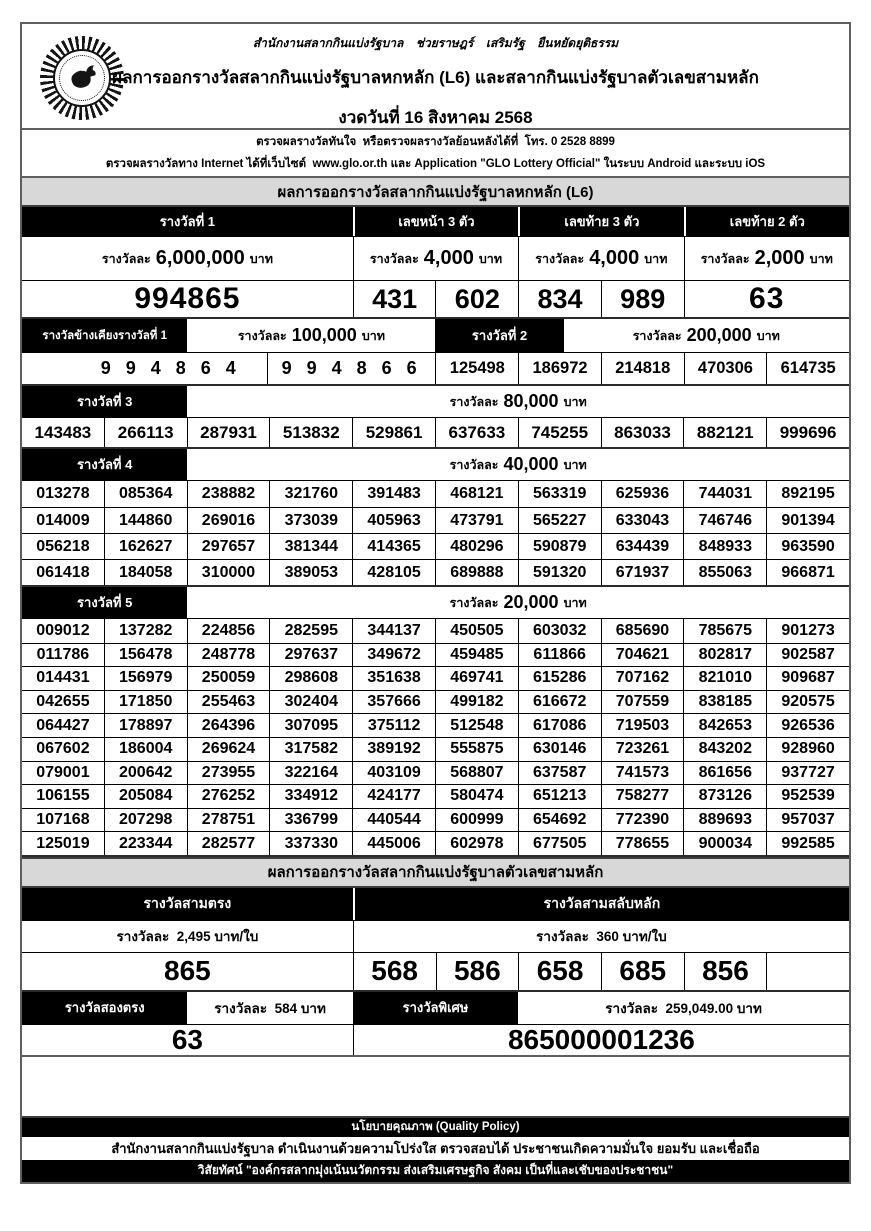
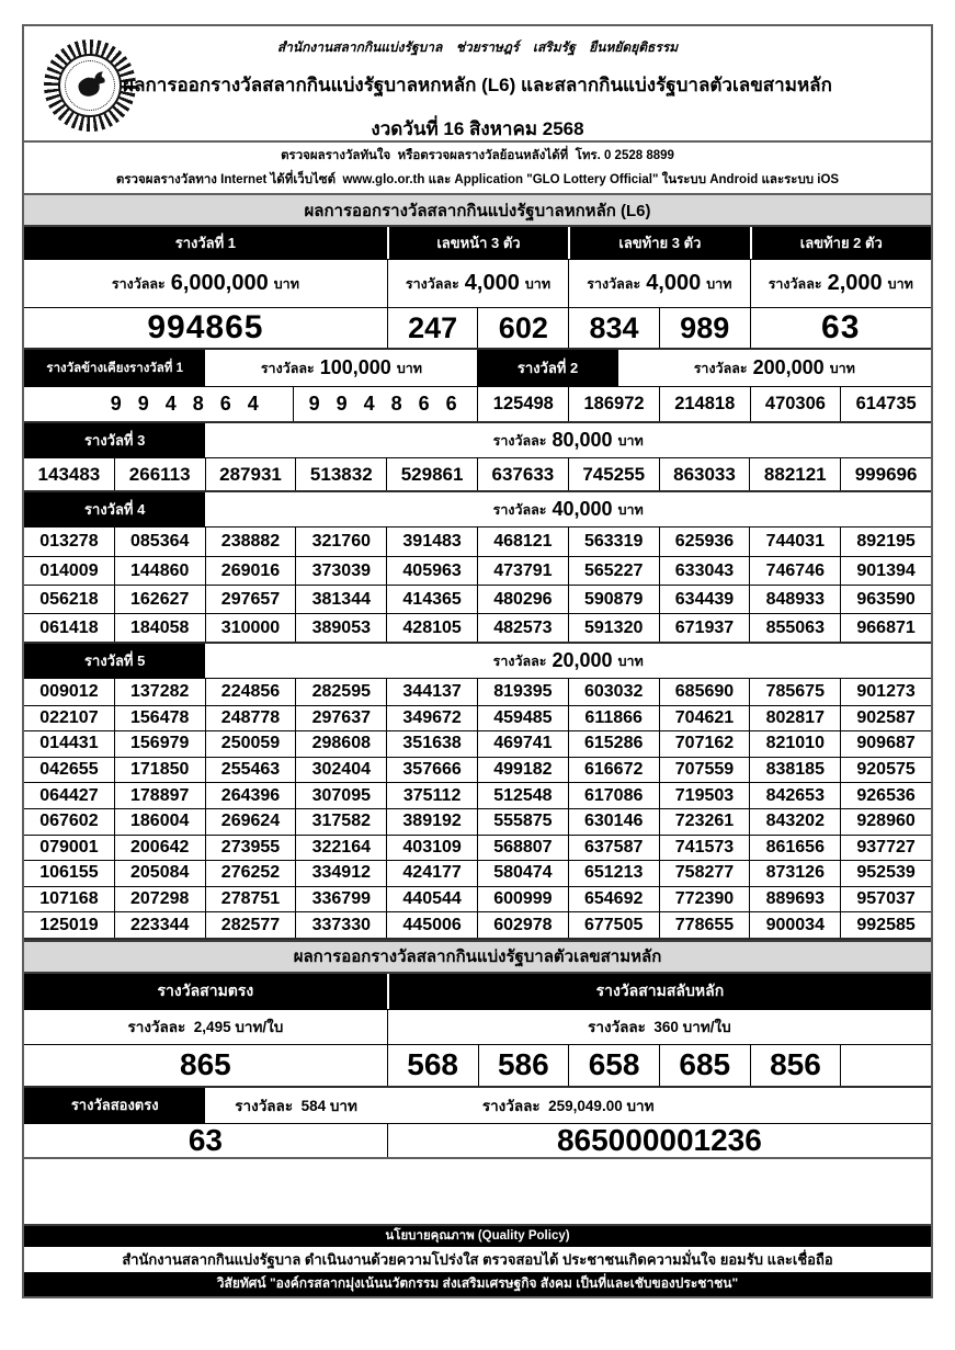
  สำนักงานสลากกินแบ่งรัฐบาล ช่วยราษฎร์ เสริมรัฐ ยืนหยัดยุติธรรม
  ผลการออกรางวัลสลากกินแบ่งรัฐบาลหกหลัก (L6) และสลากกินแบ่งรัฐบาลตัวเลขสามหลัก
  งวดวันที่ 16 สิงหาคม 2568
  ตรวจผลรางวัลทันใจ หรือตรวจผลรางวัลย้อนหลังได้ที่ โทร. 0 2528 8899
  ตรวจผลรางวัลทาง Internet ได้ที่เว็บไซต์ www.glo.or.th และ Application "GLO Lottery Official" ในระบบ Android และระบบ iOS
  ผลการออกรางวัลสลากกินแบ่งรัฐบาลหกหลัก (L6)
  รางวัลที่ 1
  เลขหน้า 3 ตัว
  เลขท้าย 3 ตัว
  เลขท้าย 2 ตัว
  รางวัลละ
  6,000,000
  บาท
  รางวัลละ
  4,000
  บาท
  รางวัลละ
  4,000
  บาท
  รางวัลละ
  2,000
  บาท
  994865
- 431
+ 247
  602
  834
  989
  63
  รางวัลข้างเคียงรางวัลที่ 1
  รางวัลละ
  100,000
  บาท
  รางวัลที่ 2
  รางวัลละ
  200,000
  บาท
  9 9 4 8 6 4
  9 9 4 8 6 6
  125498
  186972
  214818
  470306
  614735
  รางวัลที่ 3
  รางวัลละ
  80,000
  บาท
  143483
  266113
  287931
  513832
  529861
  637633
  745255
  863033
  882121
  999696
  รางวัลที่ 4
  รางวัลละ
  40,000
  บาท
  013278
  085364
  238882
  321760
  391483
  468121
  563319
  625936
  744031
  892195
  014009
  144860
  269016
  373039
  405963
  473791
  565227
  633043
  746746
  901394
  056218
  162627
  297657
  381344
  414365
  480296
  590879
  634439
  848933
  963590
  061418
  184058
  310000
  389053
  428105
- 689888
+ 482573
  591320
  671937
  855063
  966871
  รางวัลที่ 5
  รางวัลละ
  20,000
  บาท
  009012
  137282
  224856
  282595
  344137
- 450505
+ 819395
  603032
  685690
  785675
  901273
- 011786
+ 022107
  156478
  248778
  297637
  349672
  459485
  611866
  704621
  802817
  902587
  014431
  156979
  250059
  298608
  351638
  469741
  615286
  707162
  821010
  909687
  042655
  171850
  255463
  302404
  357666
  499182
  616672
  707559
  838185
  920575
  064427
  178897
  264396
  307095
  375112
  512548
  617086
  719503
  842653
  926536
  067602
  186004
  269624
  317582
  389192
  555875
  630146
  723261
  843202
  928960
  079001
  200642
  273955
  322164
  403109
  568807
  637587
  741573
  861656
  937727
  106155
  205084
  276252
  334912
  424177
  580474
  651213
  758277
  873126
  952539
  107168
  207298
  278751
  336799
  440544
  600999
  654692
  772390
  889693
  957037
  125019
  223344
  282577
  337330
  445006
  602978
  677505
  778655
  900034
  992585
  ผลการออกรางวัลสลากกินแบ่งรัฐบาลตัวเลขสามหลัก
  รางวัลสามตรง
  รางวัลสามสลับหลัก
  รางวัลละ 2,495 บาท/ใบ
  รางวัลละ 360 บาท/ใบ
  865
  568
  586
  658
  685
  856
  รางวัลสองตรง
  รางวัลละ 584 บาท
- รางวัลพิเศษ
  รางวัลละ 259,049.00 บาท
  63
  865000001236
  นโยบายคุณภาพ (Quality Policy)
  สำนักงานสลากกินแบ่งรัฐบาล ดำเนินงานด้วยความโปร่งใส ตรวจสอบได้ ประชาชนเกิดความมั่นใจ ยอมรับ และเชื่อถือ
  วิสัยทัศน์ "องค์กรสลากมุ่งเน้นนวัตกรรม ส่งเสริมเศรษฐกิจ สังคม เป็นที่และเชับของประชาชน"
